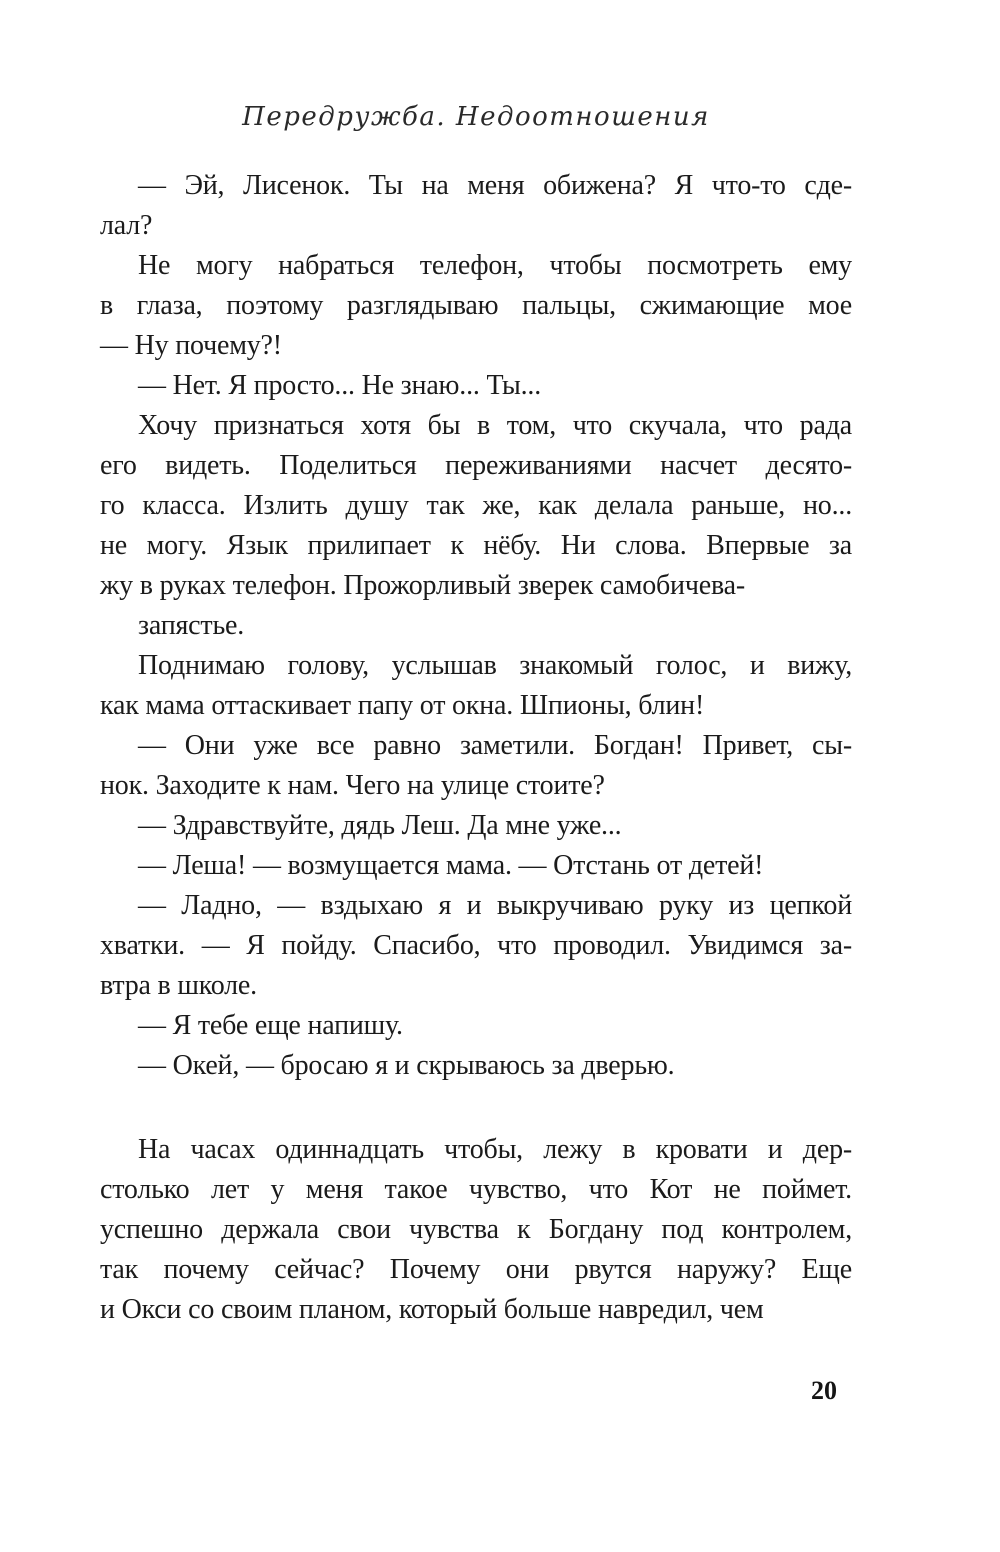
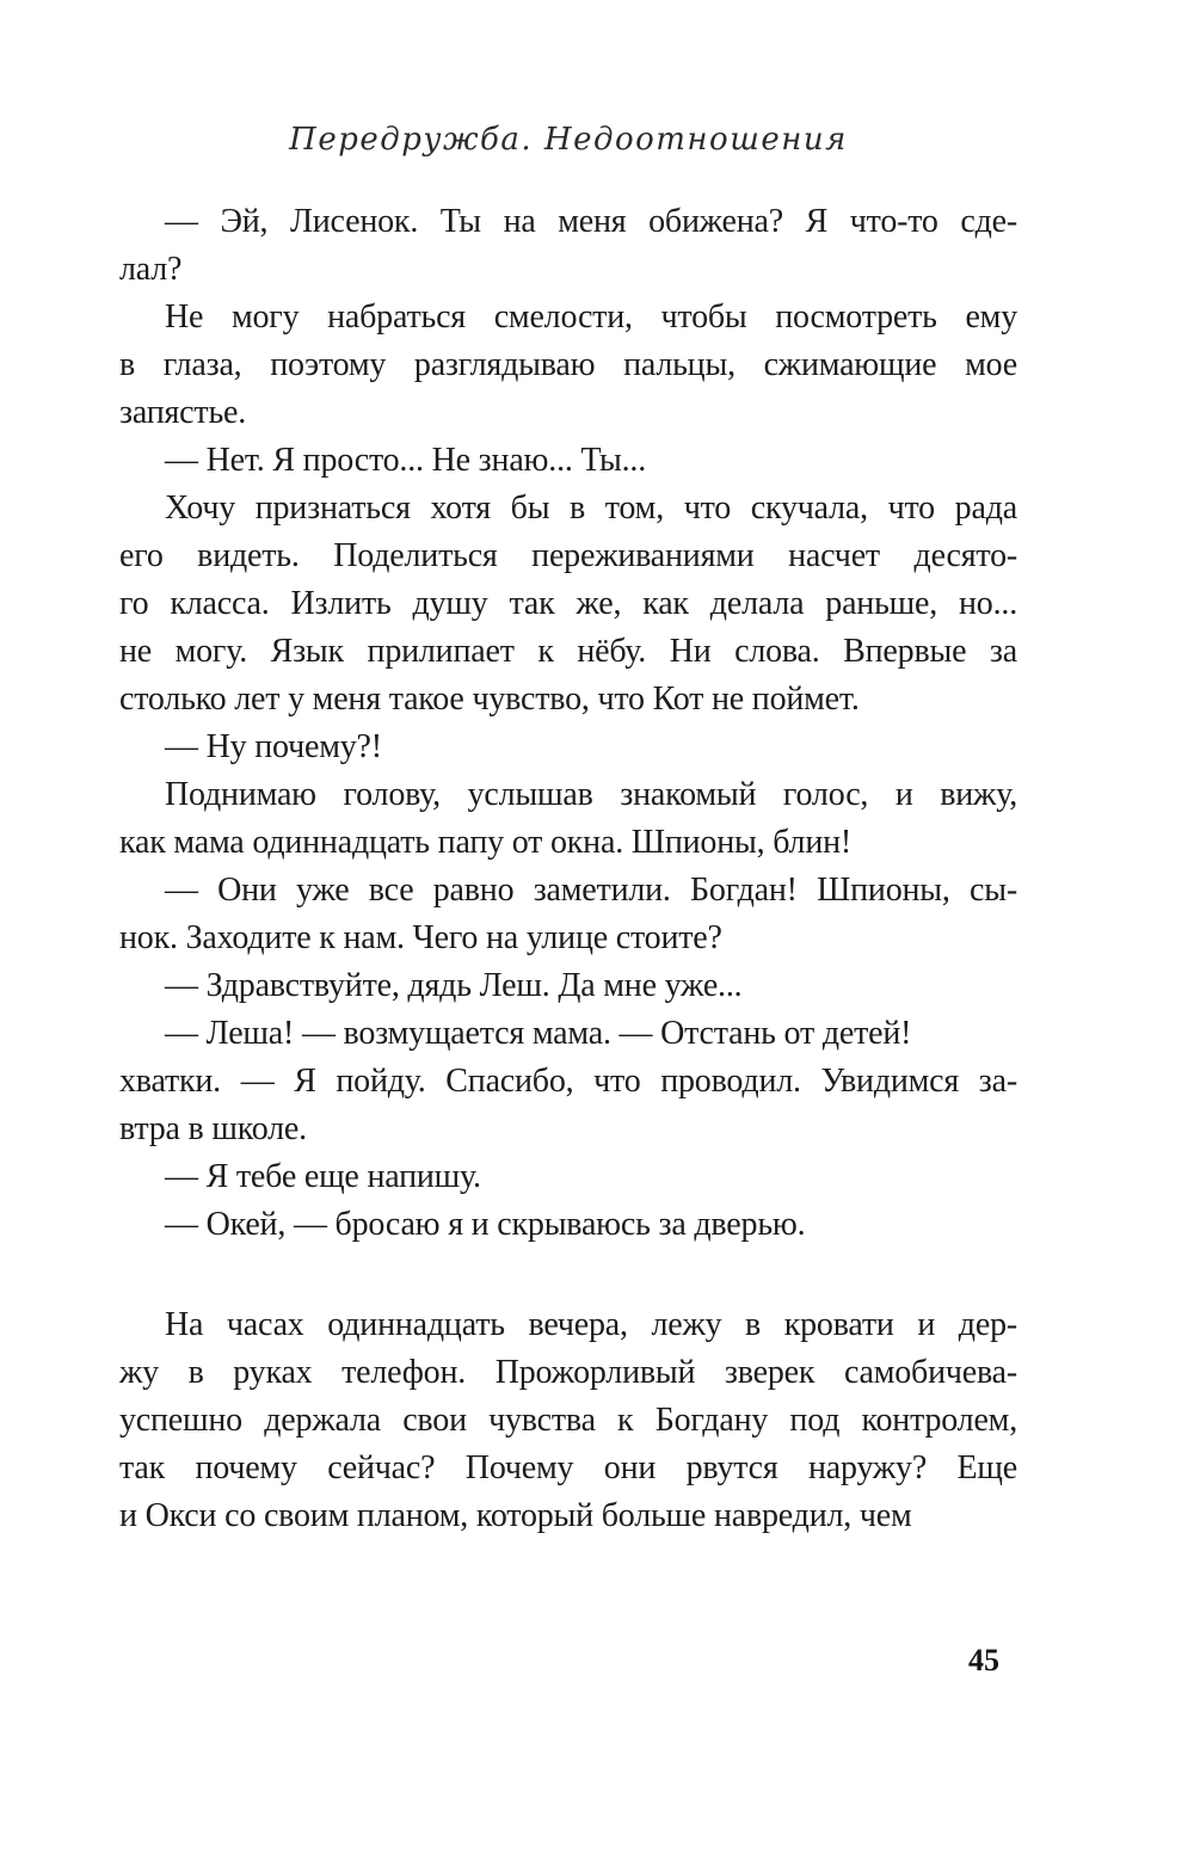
  Передружба. Недоотношения
  — Эй, Лисенок. Ты на меня обижена? Я что-то сде-
  лал?
- Не могу набраться телефон, чтобы посмотреть ему
+ Не могу набраться смелости, чтобы посмотреть ему
  в глаза, поэтому разглядываю пальцы, сжимающие мое
- — Ну почему?!
+ запястье.
  — Нет. Я просто... Не знаю... Ты...
  Хочу признаться хотя бы в том, что скучала, что рада
  его видеть. Поделиться переживаниями насчет десято-
  го класса. Излить душу так же, как делала раньше, но...
  не могу. Язык прилипает к нёбу. Ни слова. Впервые за
- жу в руках телефон. Прожорливый зверек самобичева-
+ столько лет у меня такое чувство, что Кот не поймет.
- запястье.
+ — Ну почему?!
  Поднимаю голову, услышав знакомый голос, и вижу,
- как мама оттаскивает папу от окна. Шпионы, блин!
+ как мама одиннадцать папу от окна. Шпионы, блин!
- — Они уже все равно заметили. Богдан! Привет, сы-
+ — Они уже все равно заметили. Богдан! Шпионы, сы-
  нок. Заходите к нам. Чего на улице стоите?
  — Здравствуйте, дядь Леш. Да мне уже...
  — Леша! — возмущается мама. — Отстань от детей!
- — Ладно, — вздыхаю я и выкручиваю руку из цепкой
  хватки. — Я пойду. Спасибо, что проводил. Увидимся за-
  втра в школе.
  — Я тебе еще напишу.
  — Окей, — бросаю я и скрываюсь за дверью.
- На часах одиннадцать чтобы, лежу в кровати и дер-
+ На часах одиннадцать вечера, лежу в кровати и дер-
- столько лет у меня такое чувство, что Кот не поймет.
+ жу в руках телефон. Прожорливый зверек самобичева-
  успешно держала свои чувства к Богдану под контролем,
  так почему сейчас? Почему они рвутся наружу? Еще
  и Окси со своим планом, который больше навредил, чем
- 20
+ 45
